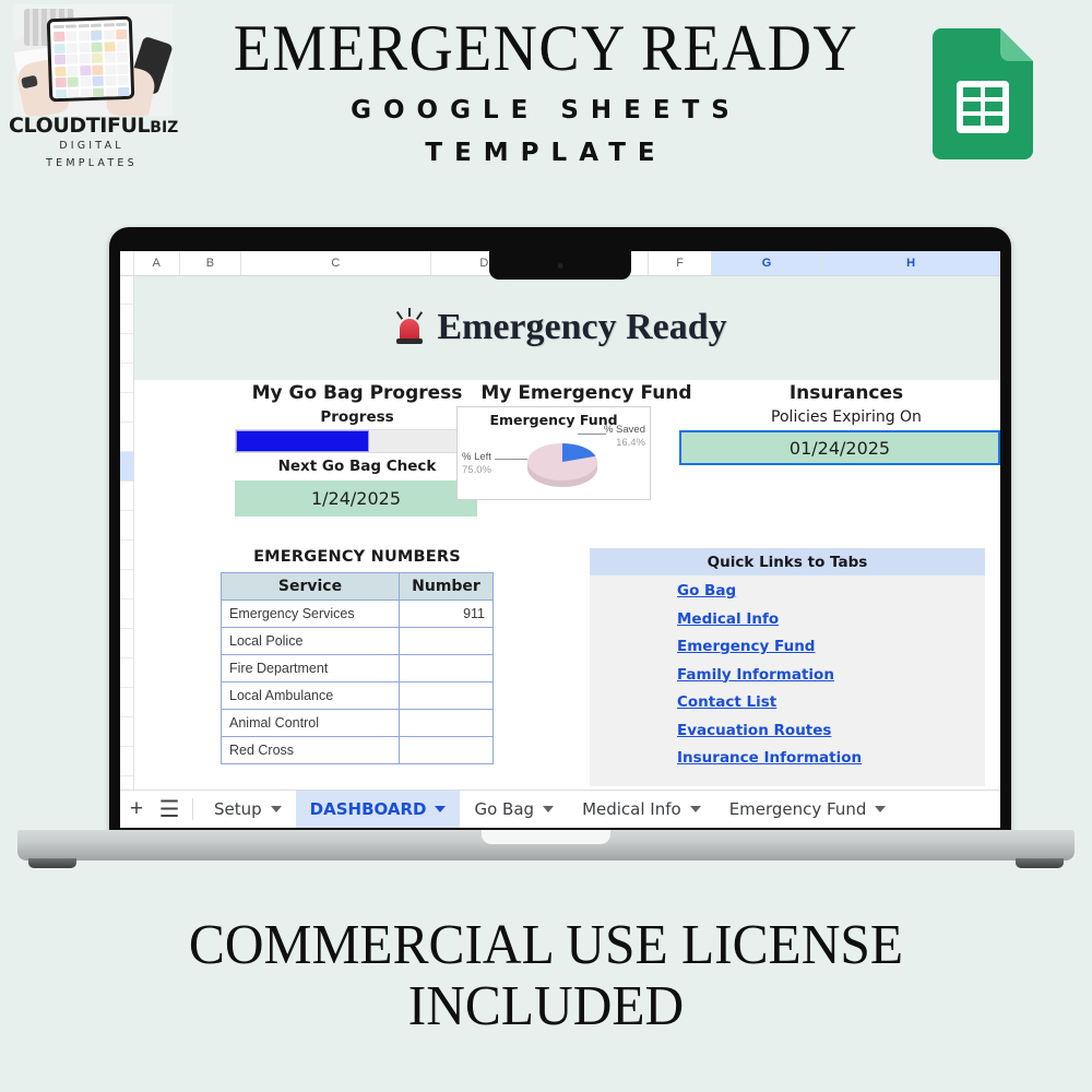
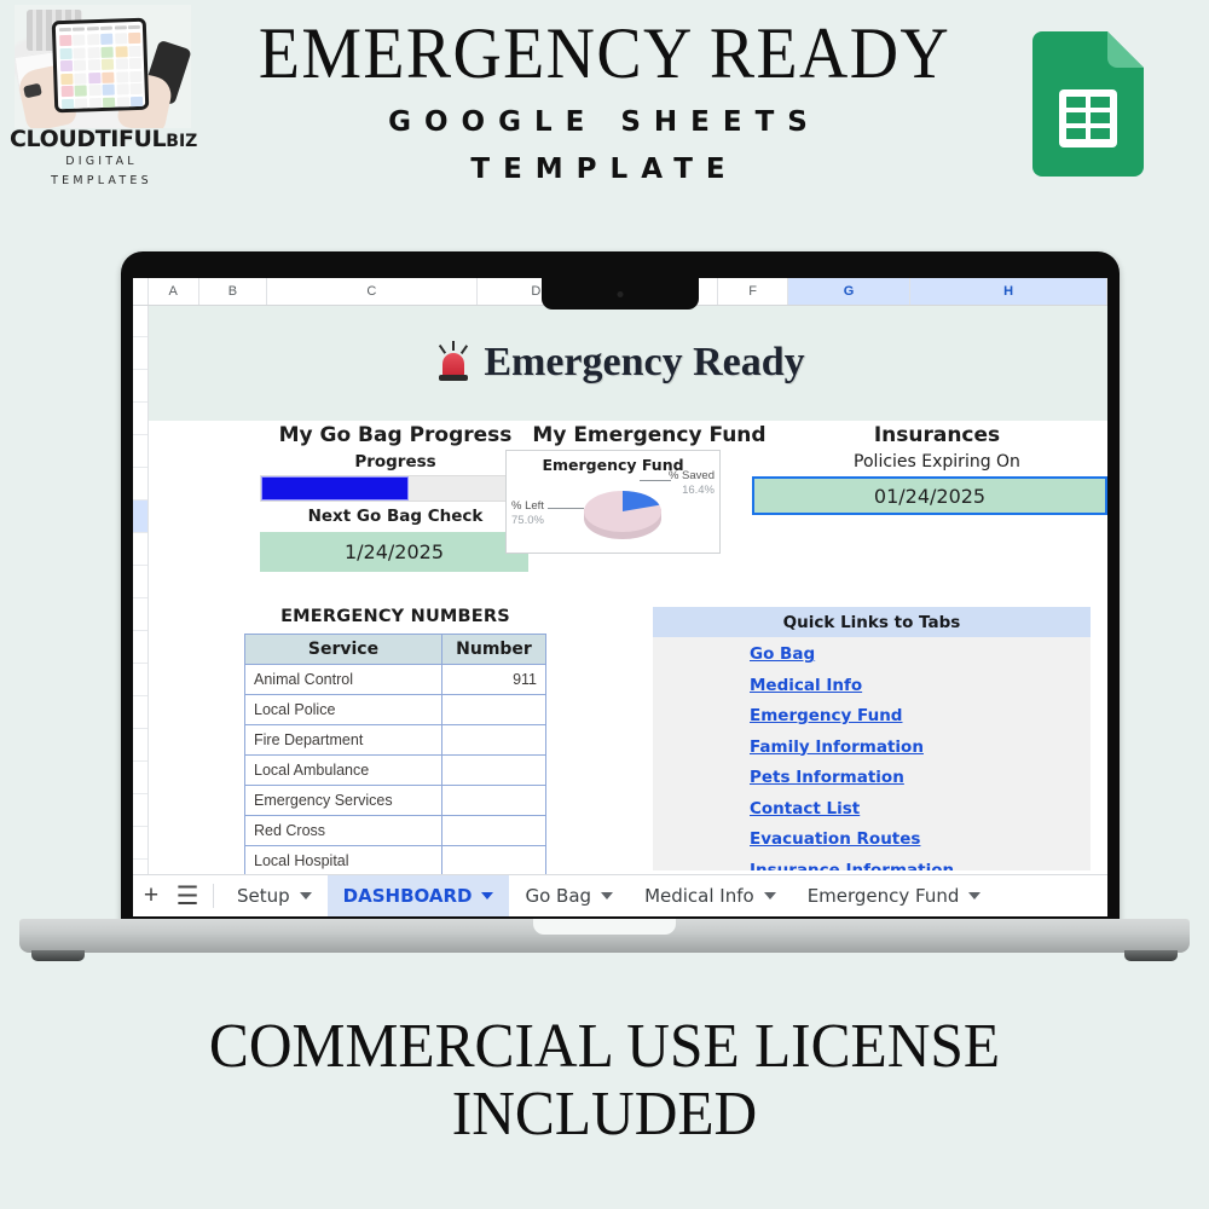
  CLOUDTIFULBIZ
  DIGITAL
  TEMPLATES
  EMERGENCY READY
  GOOGLE SHEETS
  TEMPLATE
  A
  B
  C
  D
  F
  G
  H
  Emergency Ready
  My Go Bag Progress
  Progress
  Next Go Bag Check
  1/24/2025
  My Emergency Fund
  Emergency Fund
  % Left
  75.0%
  % Saved
  16.4%
  Insurances
  Policies Expiring On
  01/24/2025
  EMERGENCY NUMBERS
  Service	Number
- Emergency Services	911
+ Animal Control	911
  Local Police
  Fire Department
  Local Ambulance
- Animal Control
+ Emergency Services
  Red Cross
+ Local Hospital
  Quick Links to Tabs
  Go Bag
  Medical Info
  Emergency Fund
  Family Information
+ Pets Information
  Contact List
  Evacuation Routes
  Insurance Information
  +
  ☰
  Setup
  DASHBOARD
  Go Bag
  Medical Info
  Emergency Fund
  COMMERCIAL USE LICENSE
  INCLUDED
